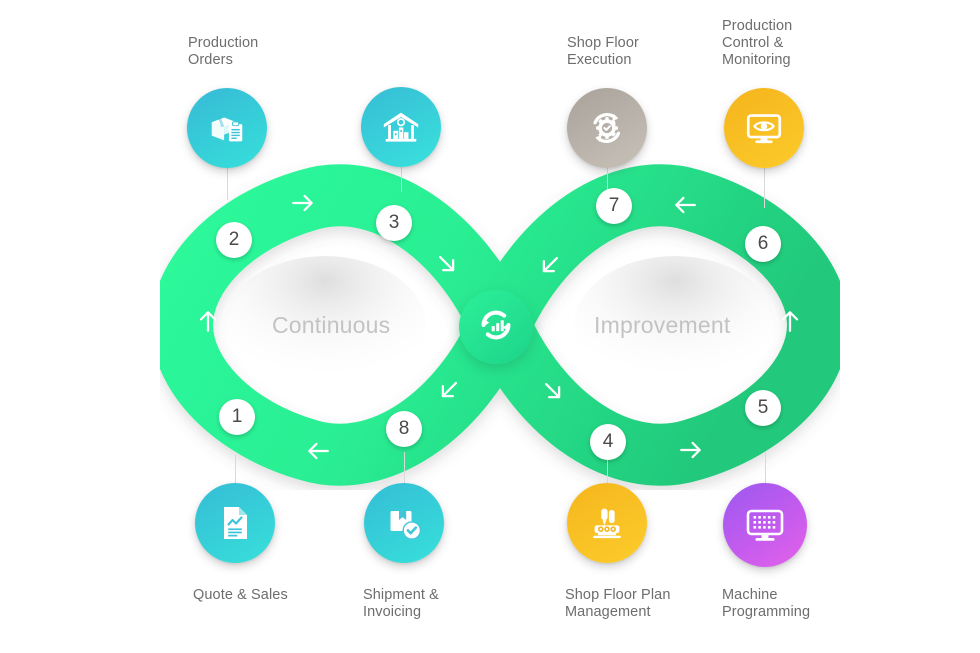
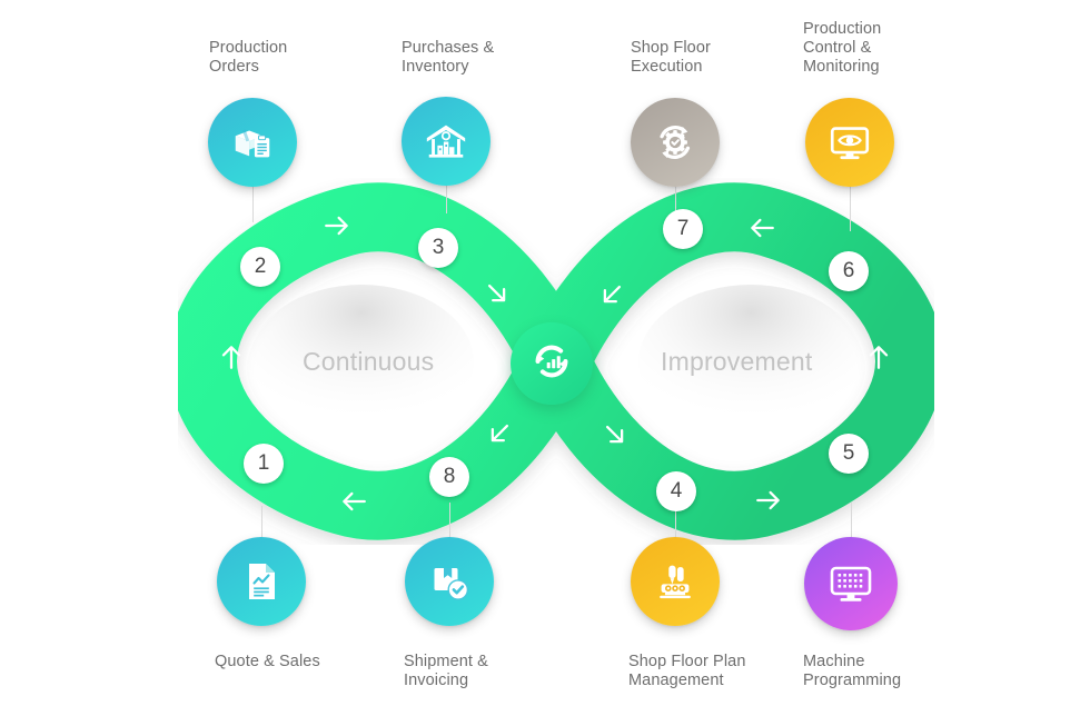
  Continuous
  Improvement
  Production
  Orders
+ Purchases &
+ Inventory
  Shop Floor
  Execution
  Production
  Control &
  Monitoring
  Quote & Sales
  Shipment &
  Invoicing
  Shop Floor Plan
  Management
  Machine
  Programming
  1
  2
  3
  4
  5
  6
  7
  8
